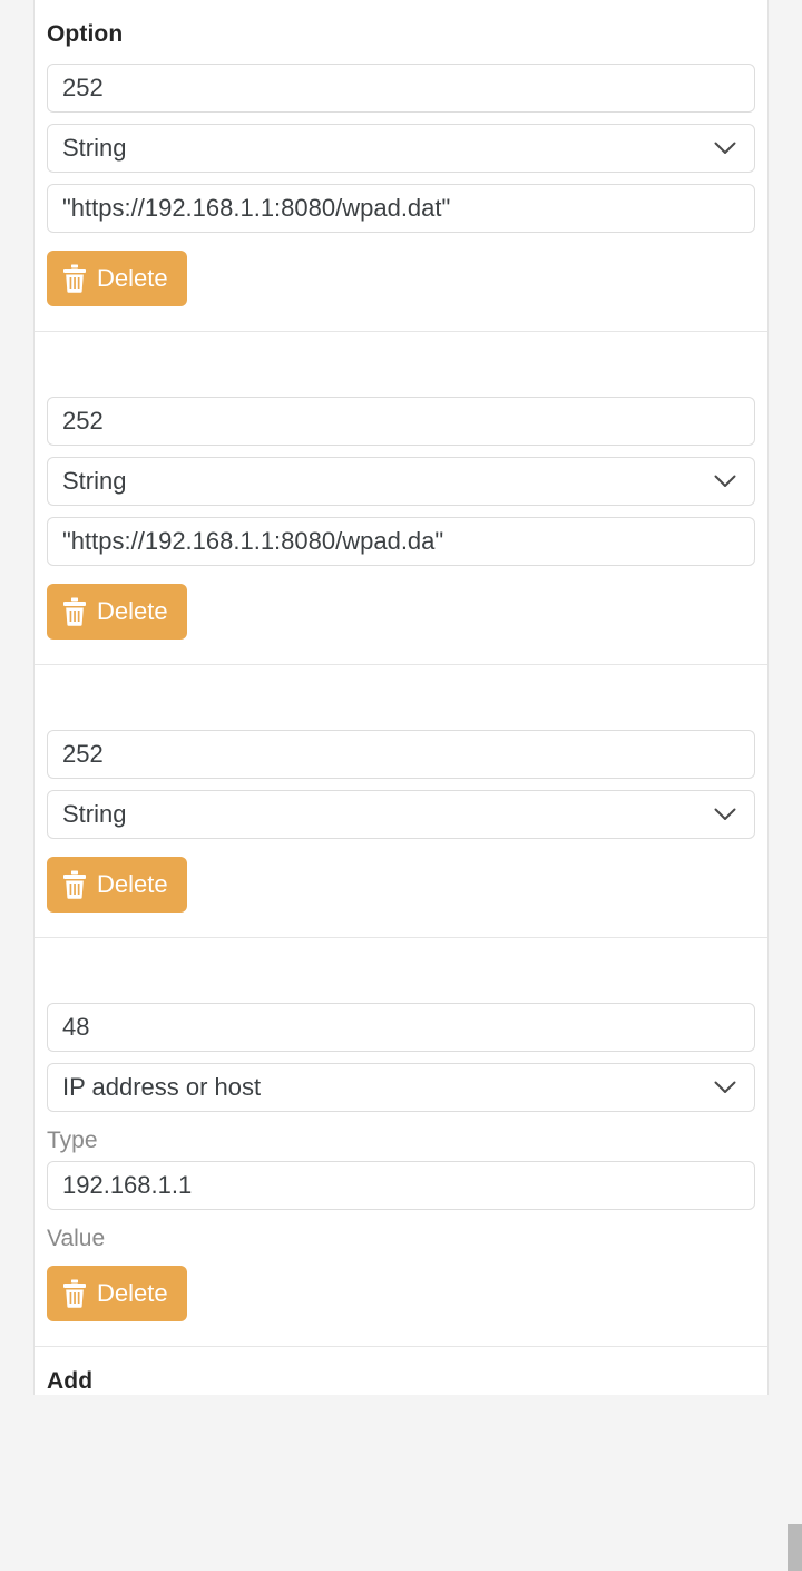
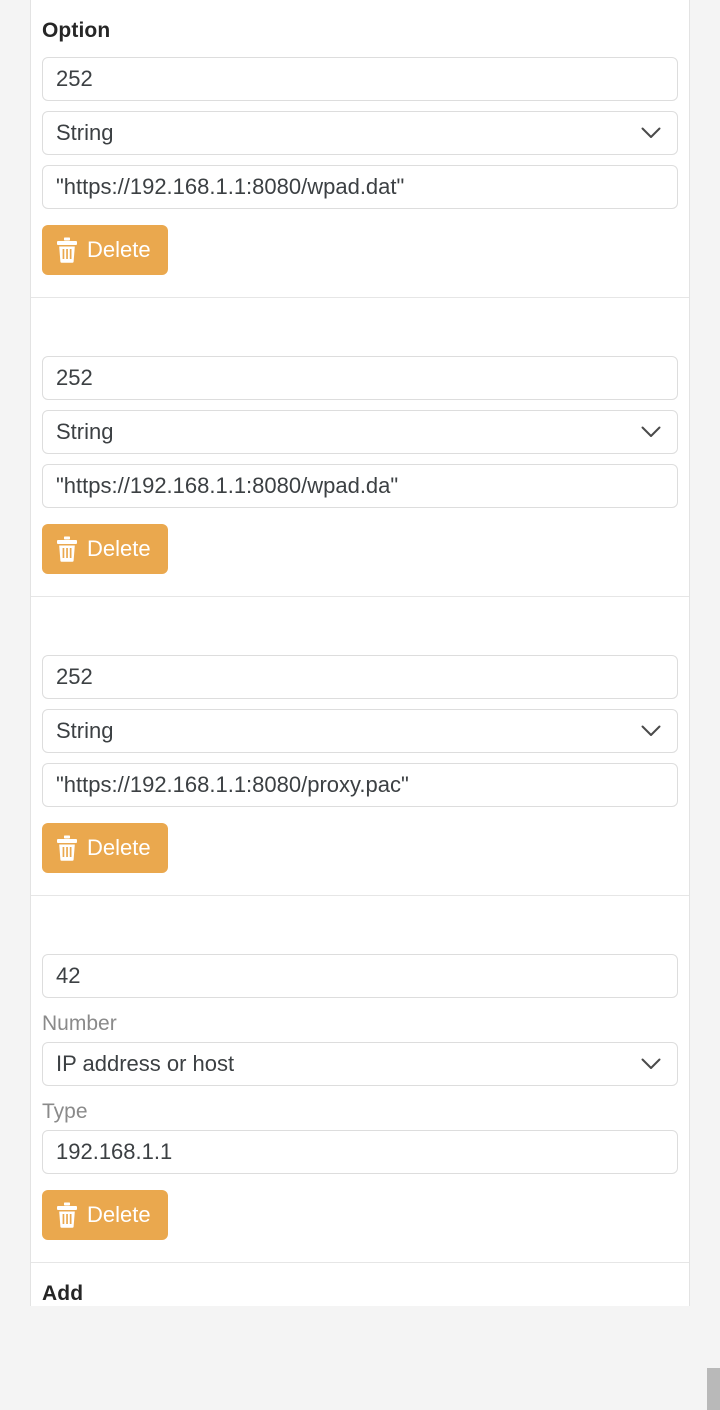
  Option
  252
  String
  "https://192.168.1.1:8080/wpad.dat"
  Delete
  252
  String
  "https://192.168.1.1:8080/wpad.da"
  Delete
  252
  String
+ "https://192.168.1.1:8080/proxy.pac"
  Delete
- 48
+ 42
+ Number
  IP address or host
  Type
  192.168.1.1
- Value
  Delete
  Add
